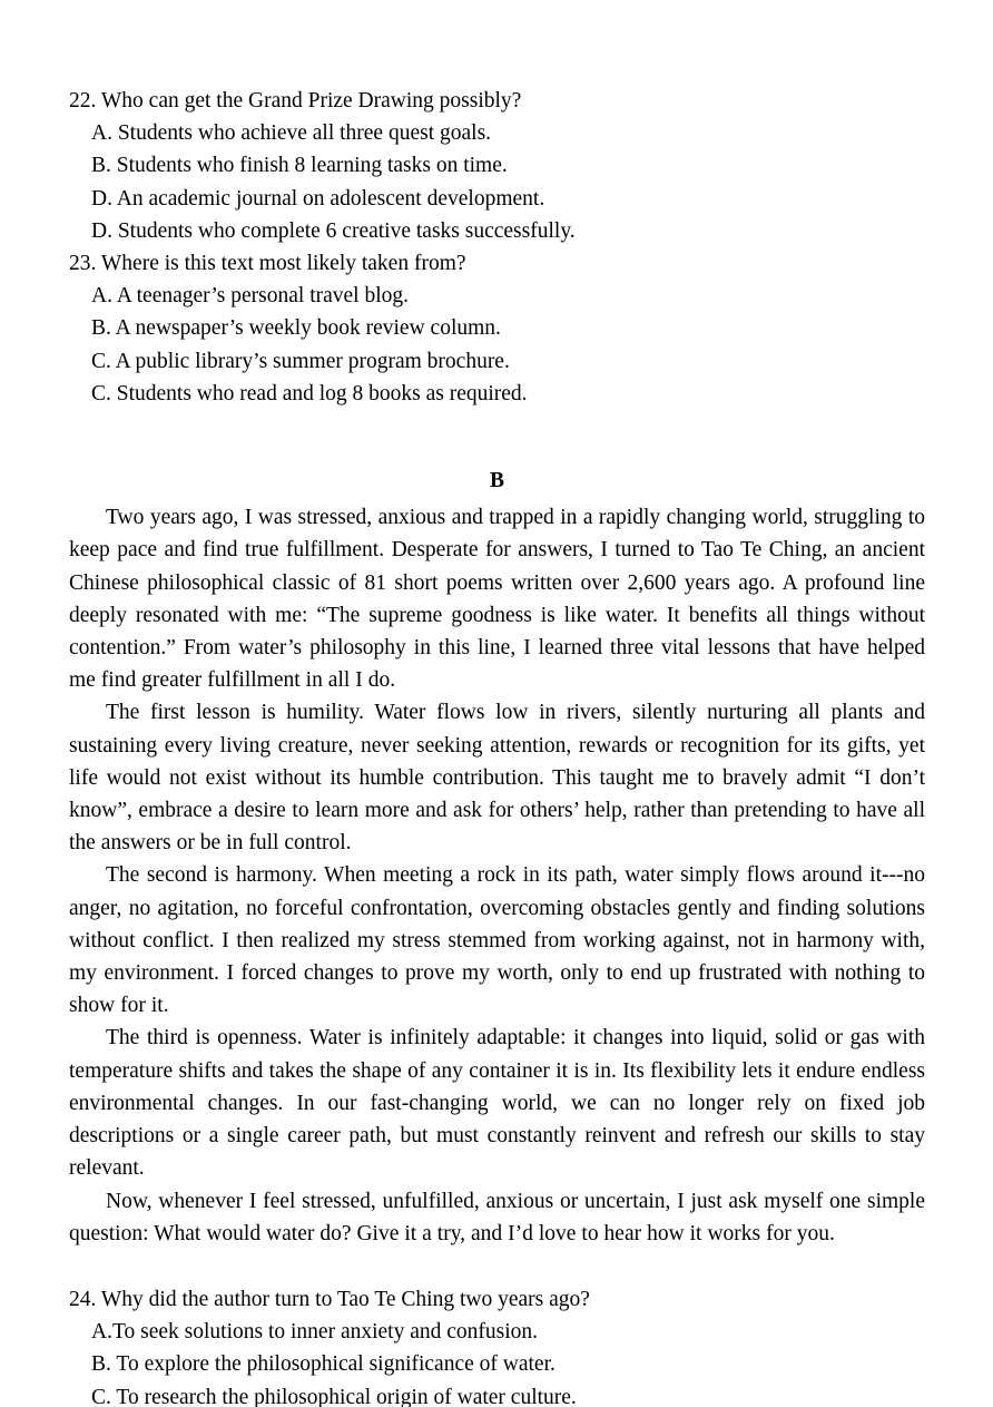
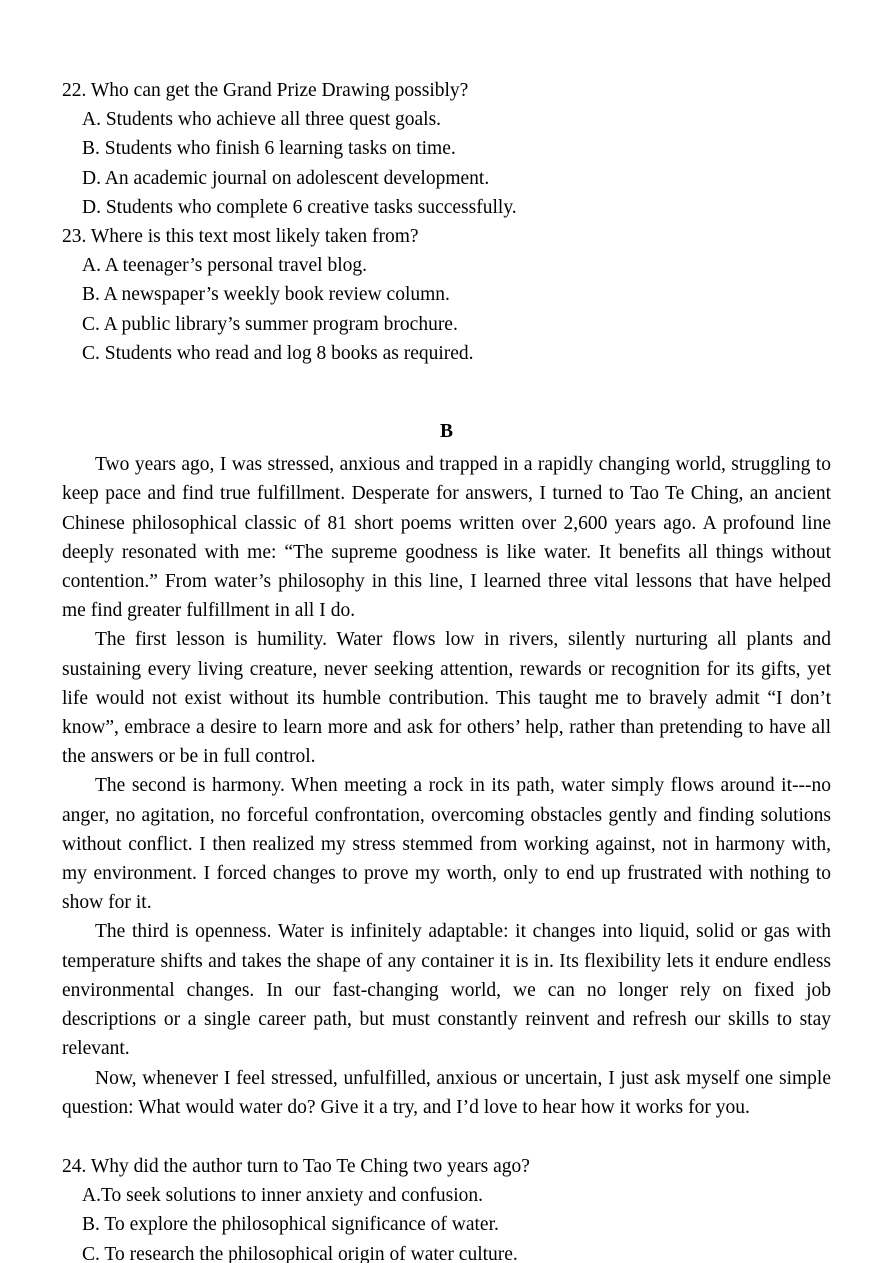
  22. Who can get the Grand Prize Drawing possibly?
  A. Students who achieve all three quest goals.
- B. Students who finish 8 learning tasks on time.
+ B. Students who finish 6 learning tasks on time.
  D. An academic journal on adolescent development.
  D. Students who complete 6 creative tasks successfully.
  23. Where is this text most likely taken from?
  A. A teenager’s personal travel blog.
  B. A newspaper’s weekly book review column.
  C. A public library’s summer program brochure.
  C. Students who read and log 8 books as required.
  B
  Two years ago, I was stressed, anxious and trapped in a rapidly changing world, struggling to keep pace and find true fulfillment. Desperate for answers, I turned to Tao Te Ching, an ancient Chinese philosophical classic of 81 short poems written over 2,600 years ago. A profound line deeply resonated with me: “The supreme goodness is like water. It benefits all things without contention.” From water’s philosophy in this line, I learned three vital lessons that have helped me find greater fulfillment in all I do.
  The first lesson is humility. Water flows low in rivers, silently nurturing all plants and sustaining every living creature, never seeking attention, rewards or recognition for its gifts, yet life would not exist without its humble contribution. This taught me to bravely admit “I don’t know”, embrace a desire to learn more and ask for others’ help, rather than pretending to have all the answers or be in full control.
  The second is harmony. When meeting a rock in its path, water simply flows around it---no anger, no agitation, no forceful confrontation, overcoming obstacles gently and finding solutions without conflict. I then realized my stress stemmed from working against, not in harmony with, my environment. I forced changes to prove my worth, only to end up frustrated with nothing to show for it.
  The third is openness. Water is infinitely adaptable: it changes into liquid, solid or gas with temperature shifts and takes the shape of any container it is in. Its flexibility lets it endure endless environmental changes. In our fast-changing world, we can no longer rely on fixed job descriptions or a single career path, but must constantly reinvent and refresh our skills to stay relevant.
  Now, whenever I feel stressed, unfulfilled, anxious or uncertain, I just ask myself one simple question: What would water do? Give it a try, and I’d love to hear how it works for you.
  24. Why did the author turn to Tao Te Ching two years ago?
  A.To seek solutions to inner anxiety and confusion.
  B. To explore the philosophical significance of water.
  C. To research the philosophical origin of water culture.
